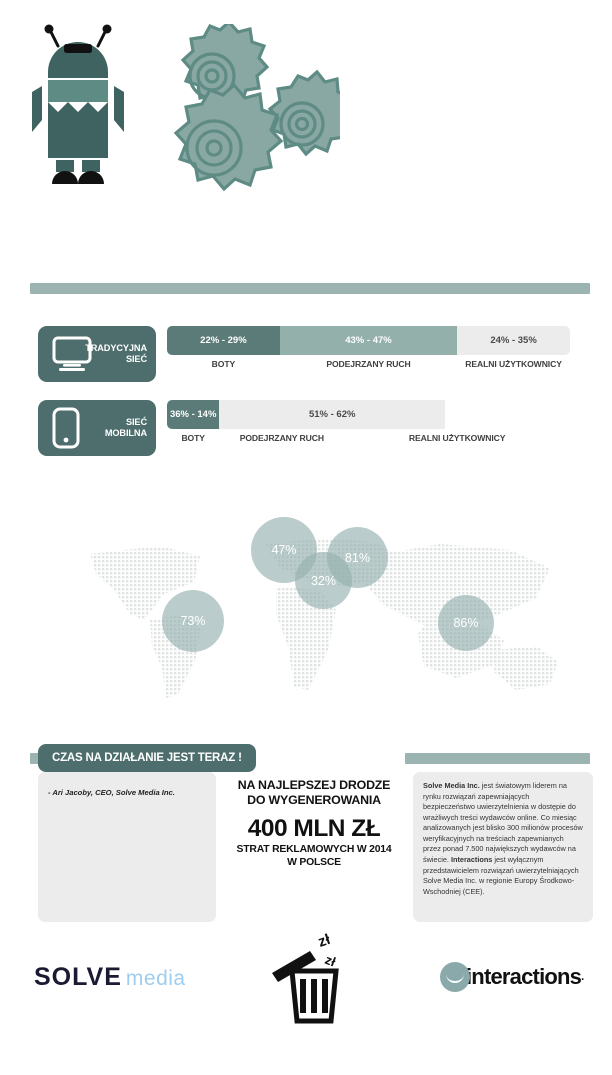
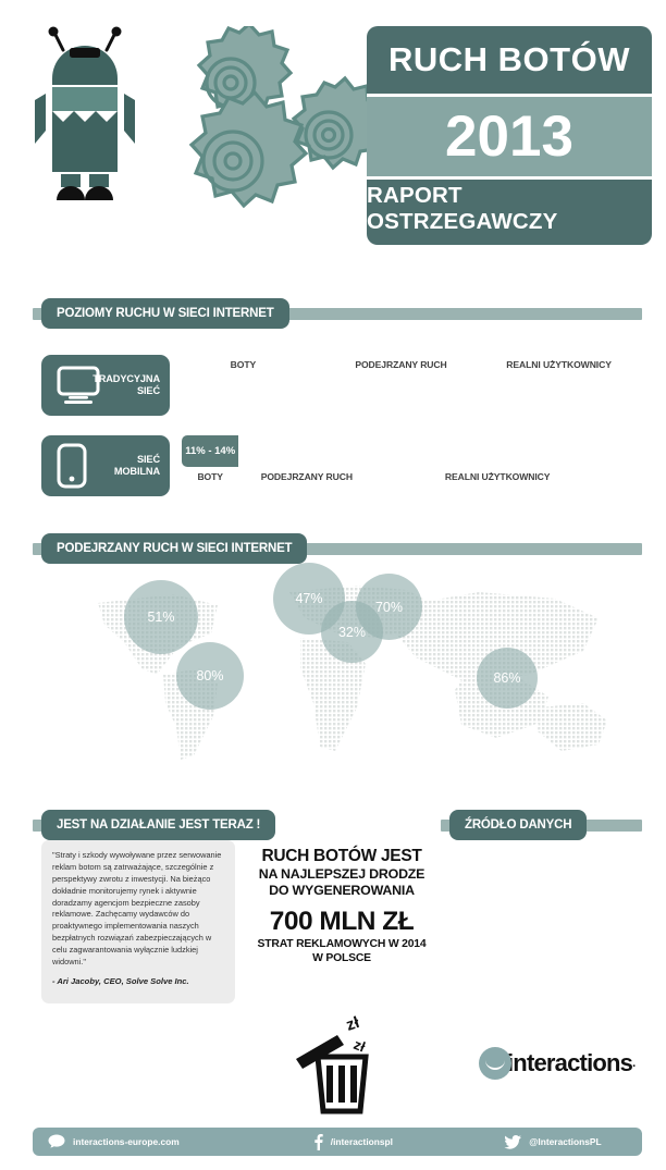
+ RUCH BOTÓW
+ 2013
+ RAPORT OSTRZEGAWCZY
+ POZIOMY RUCHU W SIECI INTERNET
  TRADYCYJNA
  SIEĆ
- 22% - 29%
- 43% - 47%
- 24% - 35%
  BOTY
  PODEJRZANY RUCH
  REALNI UŻYTKOWNICY
  SIEĆ
  MOBILNA
- 36% - 14%
+ 11% - 14%
- 51% - 62%
  BOTY
  PODEJRZANY RUCH
  REALNI UŻYTKOWNICY
+ PODEJRZANY RUCH W SIECI INTERNET
+ 51%
- 73%
+ 80%
  47%
  32%
- 81%
+ 70%
  86%
- CZAS NA DZIAŁANIE JEST TERAZ !
+ JEST NA DZIAŁANIE JEST TERAZ !
+ ŹRÓDŁO DANYCH
+ "Straty i szkody wywoływane przez serwowanie reklam botom są zatrważające, szczególnie z perspektywy zwrotu z inwestycji. Na bieżąco dokładnie monitorujemy rynek i aktywnie doradzamy agencjom bezpieczne zasoby reklamowe. Zachęcamy wydawców do proaktywnego implementowania naszych bezpłatnych rozwiązań zabezpieczających w celu zagwarantowania wyłącznie ludzkiej widowni."
- - Ari Jacoby, CEO, Solve Media Inc.
+ - Ari Jacoby, CEO, Solve Solve Inc.
+ RUCH BOTÓW JEST
  NA NAJLEPSZEJ DRODZE
  DO WYGENEROWANIA
- 400 MLN ZŁ
+ 700 MLN ZŁ
  STRAT REKLAMOWYCH W 2014
  W POLSCE
- Solve Media Inc. jest światowym liderem na rynku rozwiązań zapewniających bezpieczeństwo uwierzytelnienia w dostępie do wrażliwych treści wydawców online. Co miesiąc analizowanych jest blisko 300 milionów procesów weryfikacyjnych na treściach zapewnianych przez ponad 7.500 największych wydawców na świecie. Interactions jest wyłącznym przedstawicielem rozwiązań uwierzytelniających Solve Media Inc. w regionie Europy Środkowo-Wschodniej (CEE).
- SOLVE
- media
  nteractions
  .
+ interactions-europe.com
+ /interactionspl
+ @InteractionsPL
